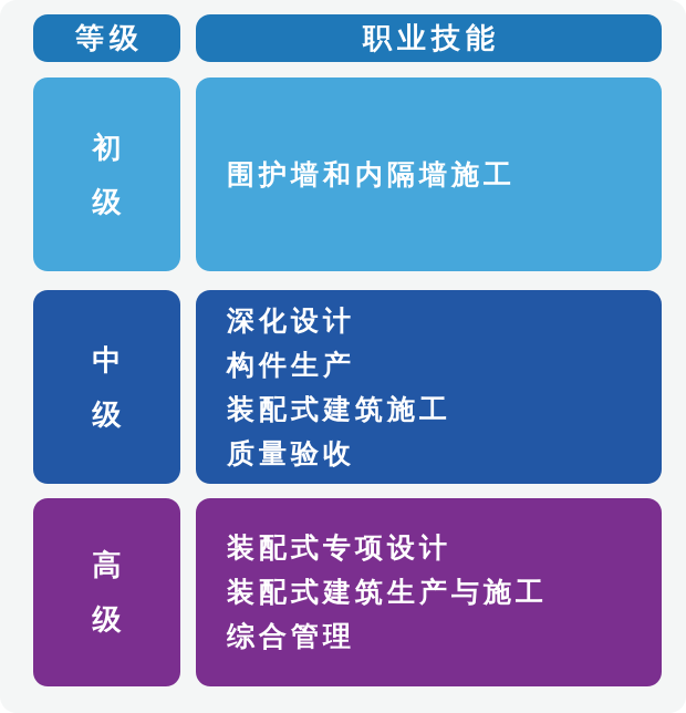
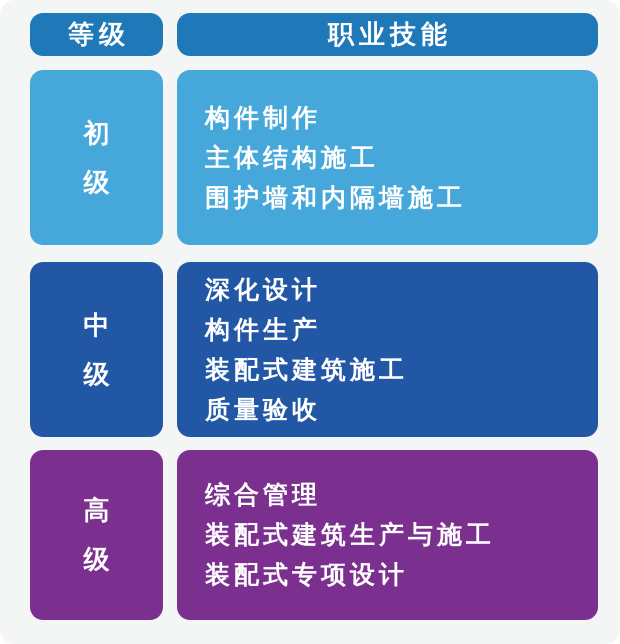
  等级
  职业技能
  初
  级
+ 构件制作
+ 主体结构施工
  围护墙和内隔墙施工
  中
  级
  深化设计
  构件生产
  装配式建筑施工
  质量验收
  高
  级
- 装配式专项设计
+ 综合管理
  装配式建筑生产与施工
- 综合管理
+ 装配式专项设计
